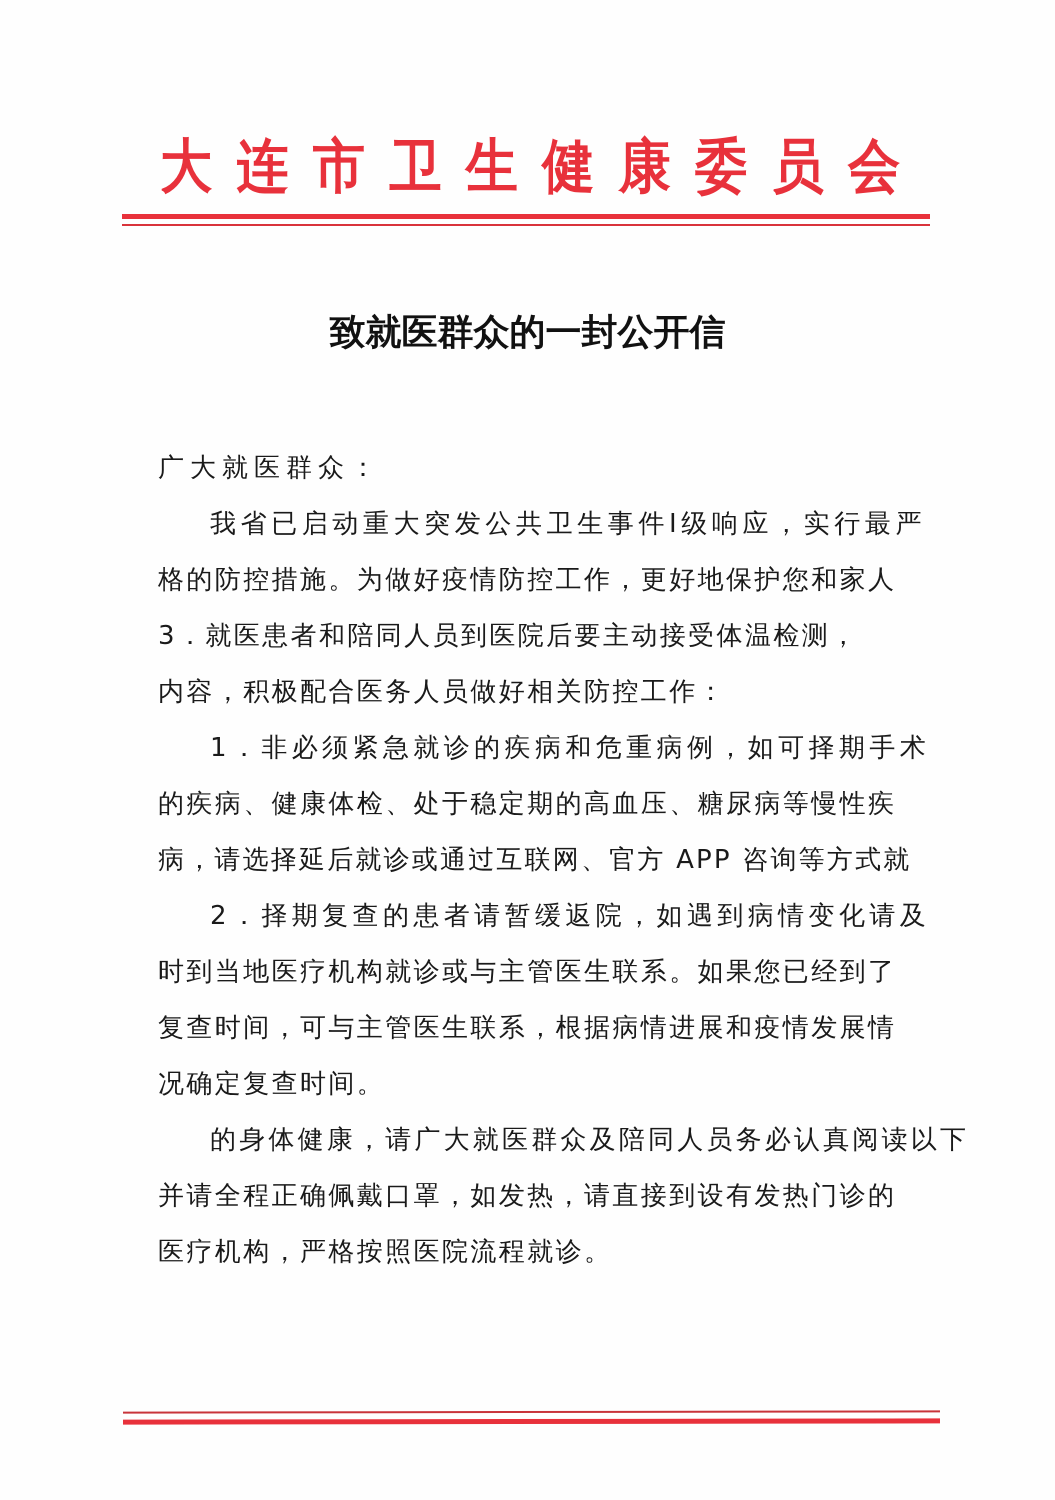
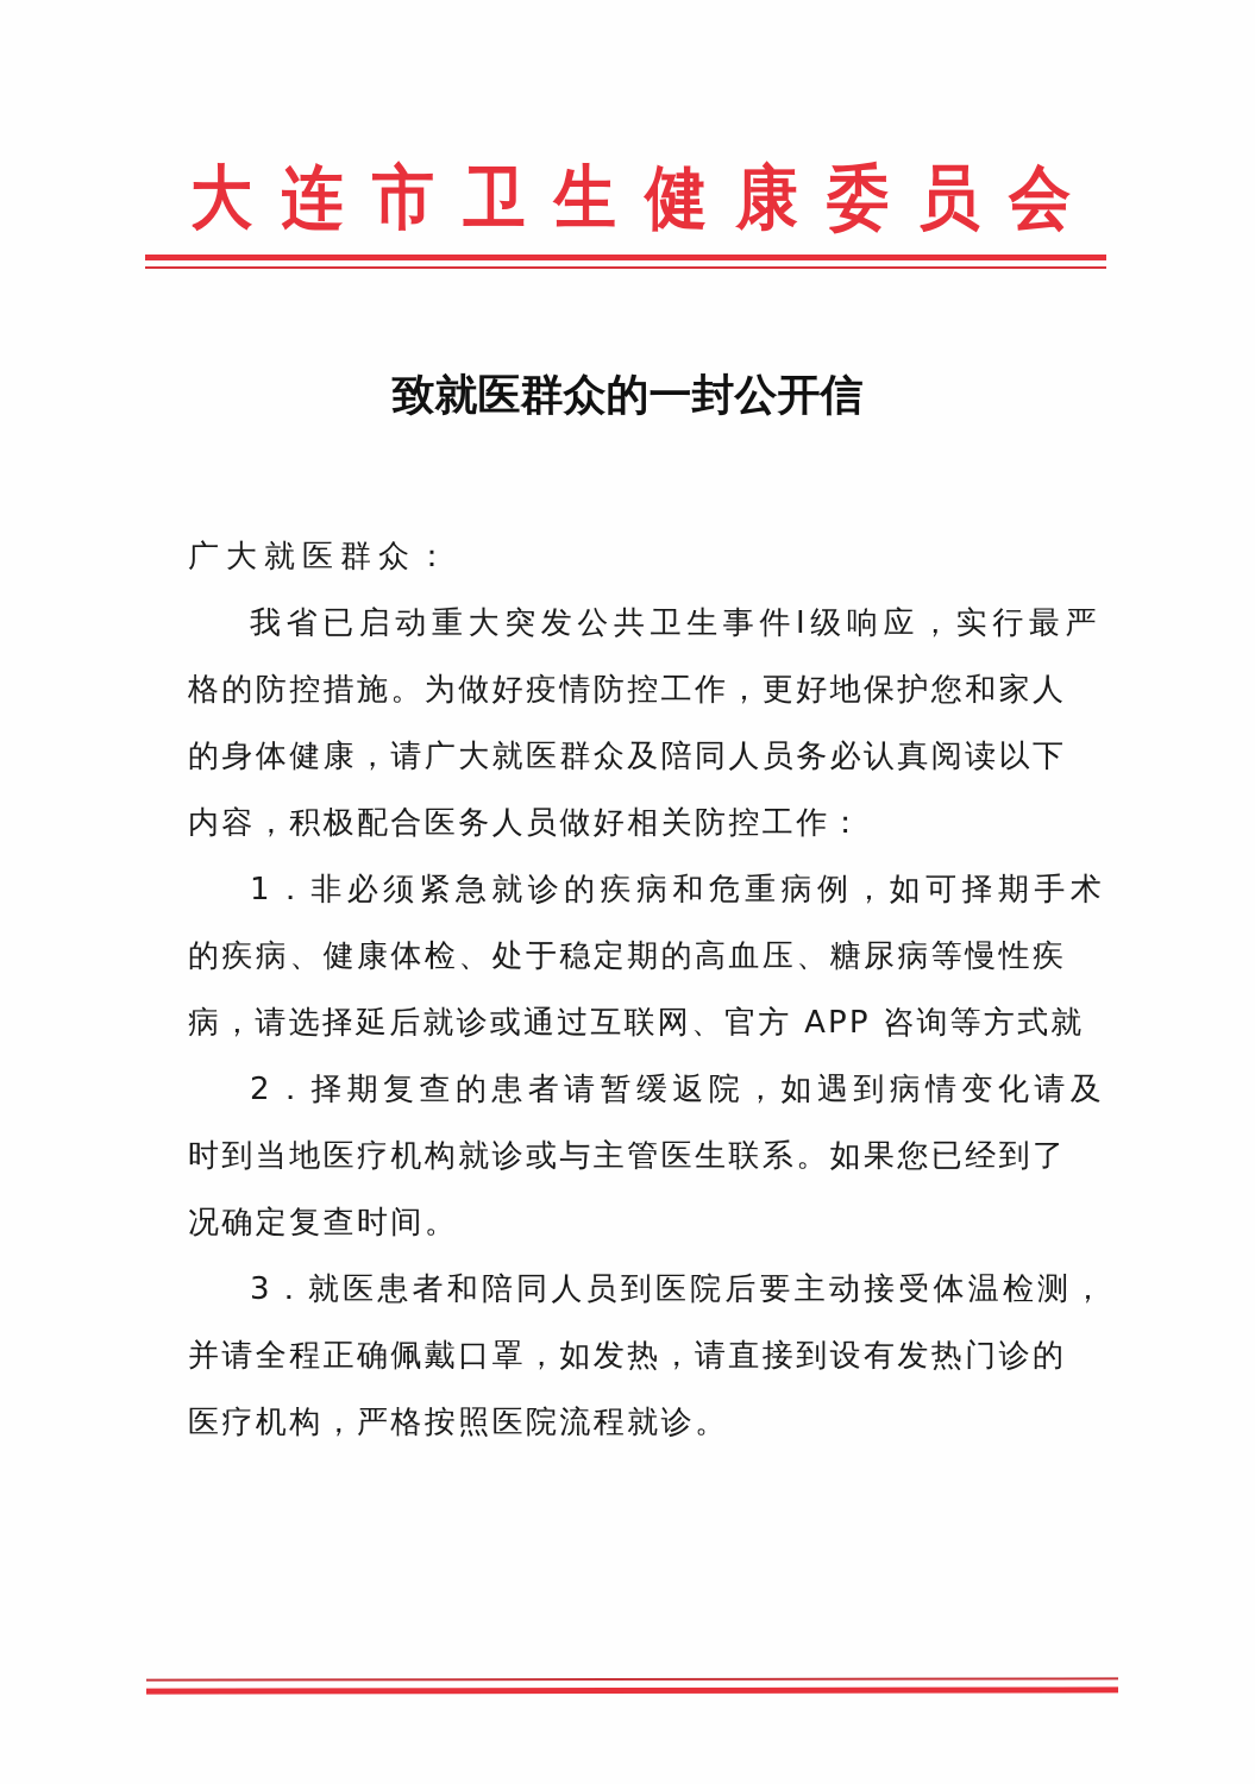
  大
  连
  市
  卫
  生
  健
  康
  委
  员
  会
  致就医群众的一封公开信
  广大就医群众：
  我省已启动重大突发公共卫生事件Ⅰ级响应，实行最严
  格的防控措施。为做好疫情防控工作，更好地保护您和家人
- 3．就医患者和陪同人员到医院后要主动接受体温检测，
+ 的身体健康，请广大就医群众及陪同人员务必认真阅读以下
  内容，积极配合医务人员做好相关防控工作：
  1．非必须紧急就诊的疾病和危重病例，如可择期手术
  的疾病、健康体检、处于稳定期的高血压、糖尿病等慢性疾
  病，请选择延后就诊或通过互联网、官方 APP 咨询等方式就
  2．择期复查的患者请暂缓返院，如遇到病情变化请及
  时到当地医疗机构就诊或与主管医生联系。如果您已经到了
- 复查时间，可与主管医生联系，根据病情进展和疫情发展情
  况确定复查时间。
- 的身体健康，请广大就医群众及陪同人员务必认真阅读以下
+ 3．就医患者和陪同人员到医院后要主动接受体温检测，
  并请全程正确佩戴口罩，如发热，请直接到设有发热门诊的
  医疗机构，严格按照医院流程就诊。
